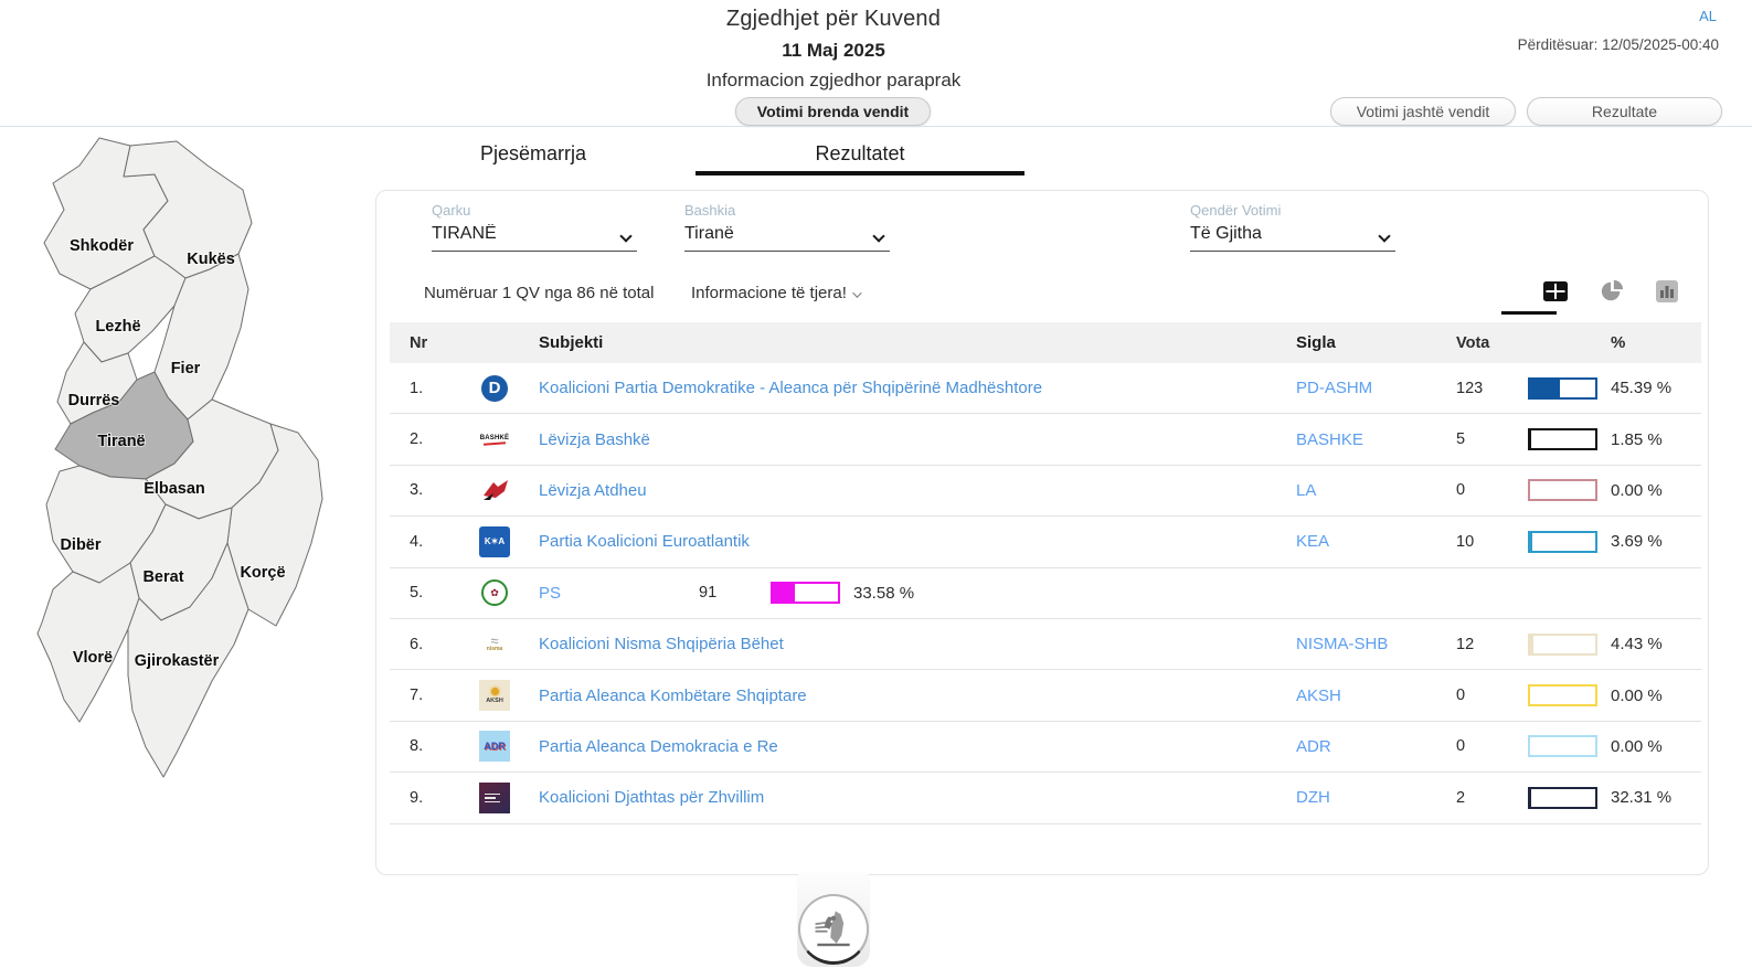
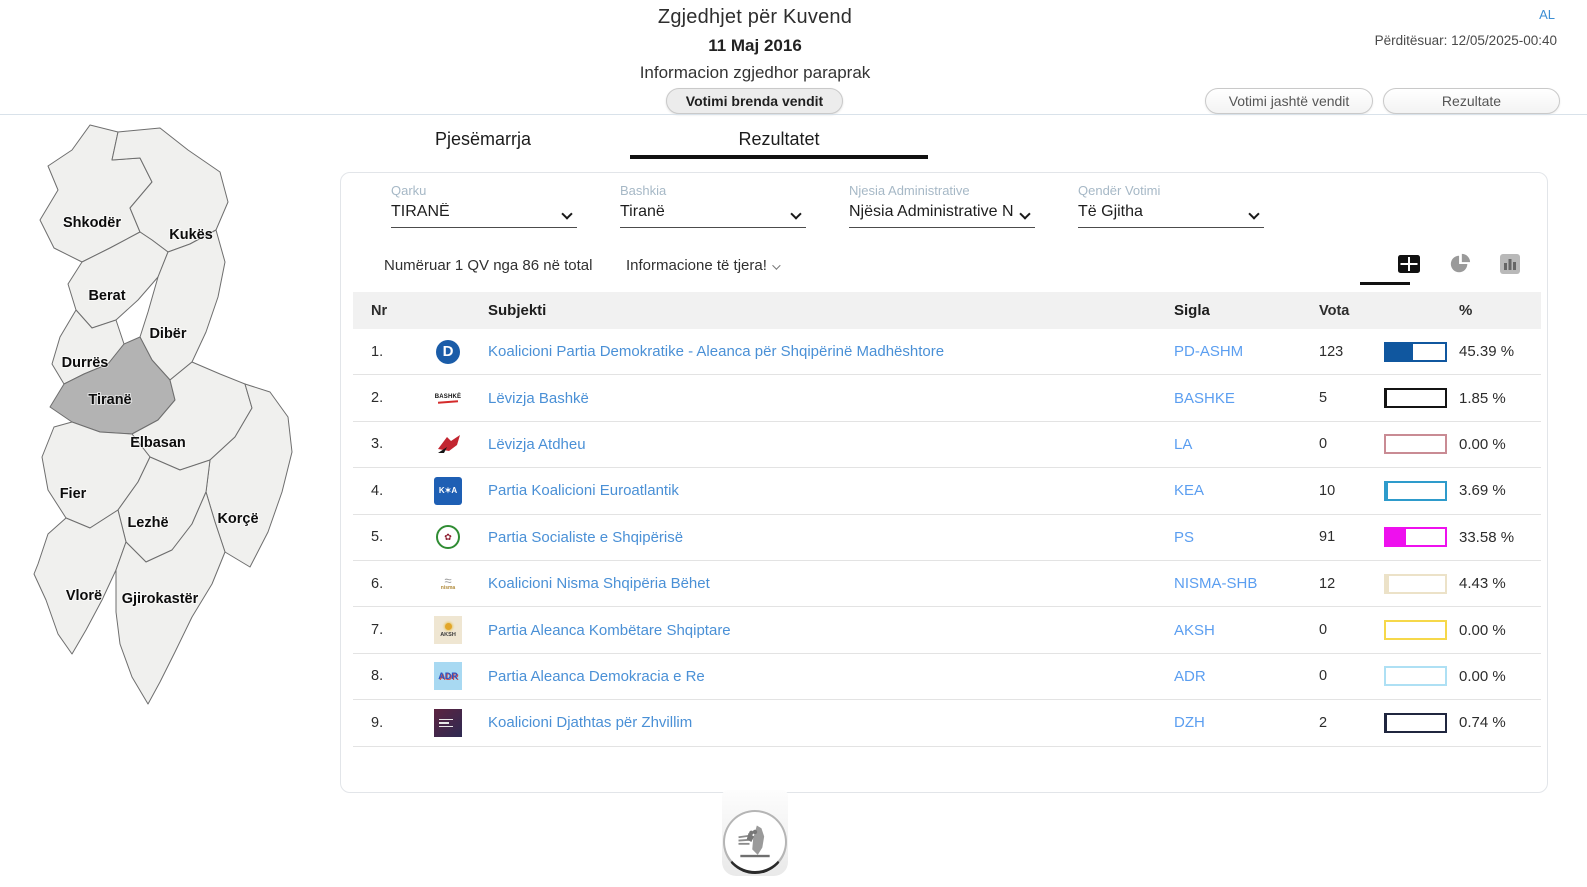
  Zgjedhjet për Kuvend
- 11 Maj 2025
+ 11 Maj 2016
  Informacion zgjedhor paraprak
  AL
  Përditësuar: 12/05/2025-00:40
  Votimi brenda vendit
  Votimi jashtë vendit
  Rezultate
  Shkodër
  Kukës
- Lezhë
+ Berat
- Fier
+ Dibër
  Durrës
  Tiranë
  Elbasan
- Dibër
+ Fier
- Berat
+ Lezhë
  Korçë
  Vlorë
  Gjirokastër
  Pjesëmarrja
  Rezultatet
  Qarku
  TIRANË
  Bashkia
  Tiranë
+ Njesia Administrative
+ Njësia Administrative N
  Qendër Votimi
  Të Gjitha
  Numëruar 1 QV nga 86 në total
  Informacione të tjera!
  Nr
  Subjekti
  Sigla
  Vota
  %
  1.
  ⋮
  D
  Koalicioni Partia Demokratike - Aleanca për Shqipërinë Madhështore
  PD-ASHM
  123
  45.39 %
  2.
  Lëvizja Bashkë
  BASHKE
  5
  1.85 %
  3.
  Lëvizja Atdheu
  LA
  0
  0.00 %
  4.
  K✶A
  Partia Koalicioni Euroatlantik
  KEA
  10
  3.69 %
  5.
  ✿
+ Partia Socialiste e Shqipërisë
  PS
  91
  33.58 %
  6.
  ≈
  Koalicioni Nisma Shqipëria Bëhet
  NISMA-SHB
  12
  4.43 %
  7.
  Partia Aleanca Kombëtare Shqiptare
  AKSH
  0
  0.00 %
  8.
  ADR
  Partia Aleanca Demokracia e Re
  ADR
  0
  0.00 %
  9.
  Koalicioni Djathtas për Zhvillim
  DZH
  2
- 32.31 %
+ 0.74 %
